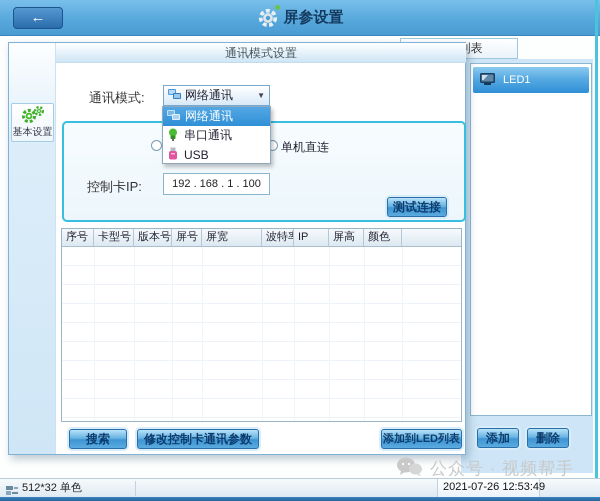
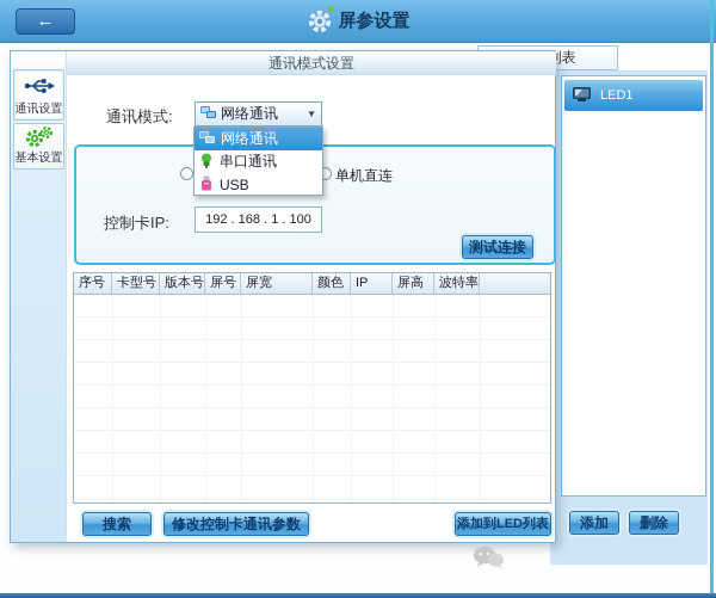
  屏参设置
  ←
  LED1
  添加
  删除
  通讯模式设置
+ 通讯设置
  基本设置
  通讯模式:
  网络通讯
  ▼
  单机直连
  控制卡IP:
  192 . 168 . 1 . 100
  测试连接
  网络通讯
  串口通讯
  USB
  序号
  卡型号
  版本号
  屏号
  屏宽
- 波特率
+ 颜色
  IP
  屏高
- 颜色
+ 波特率
  搜索
  修改控制卡通讯参数
  添加到LED列表
- 公众号 · 视频帮手
- 512*32 单色
- 2021-07-26 12:53:49
